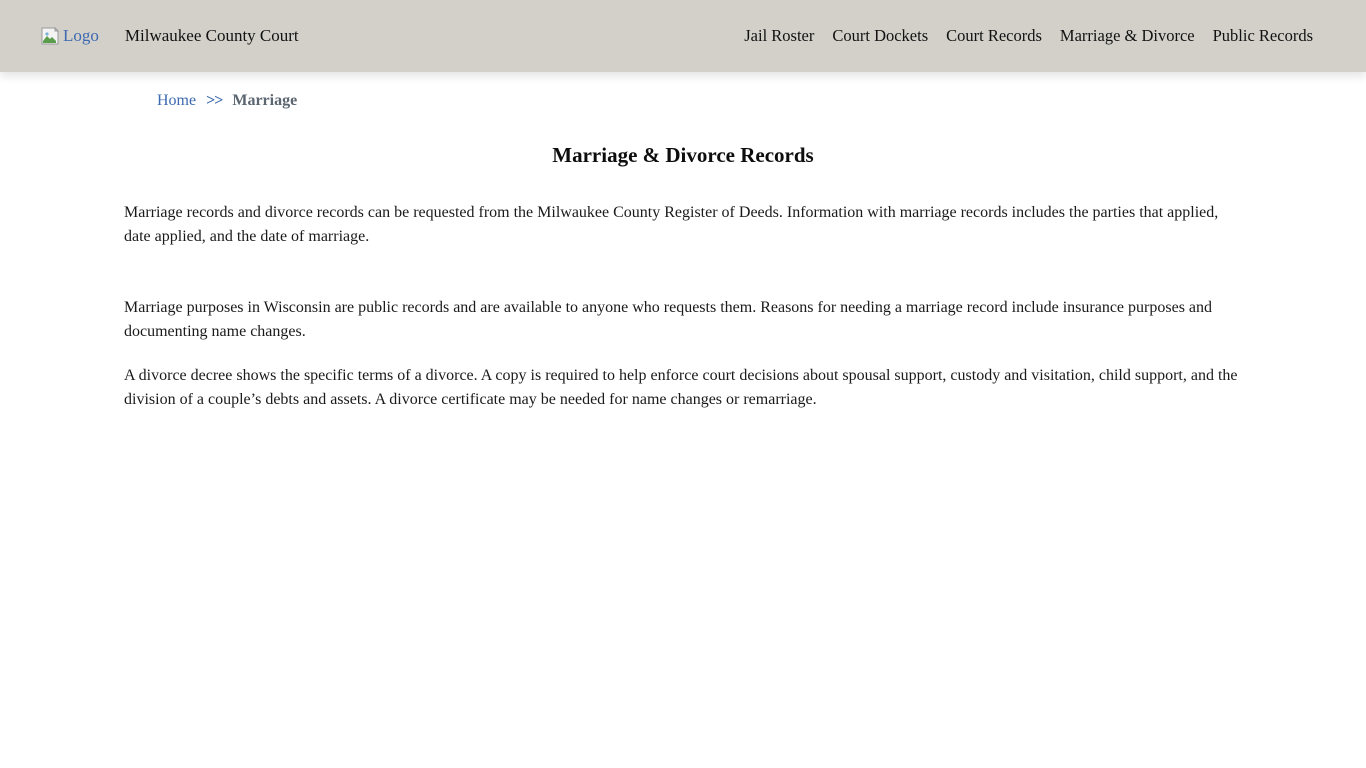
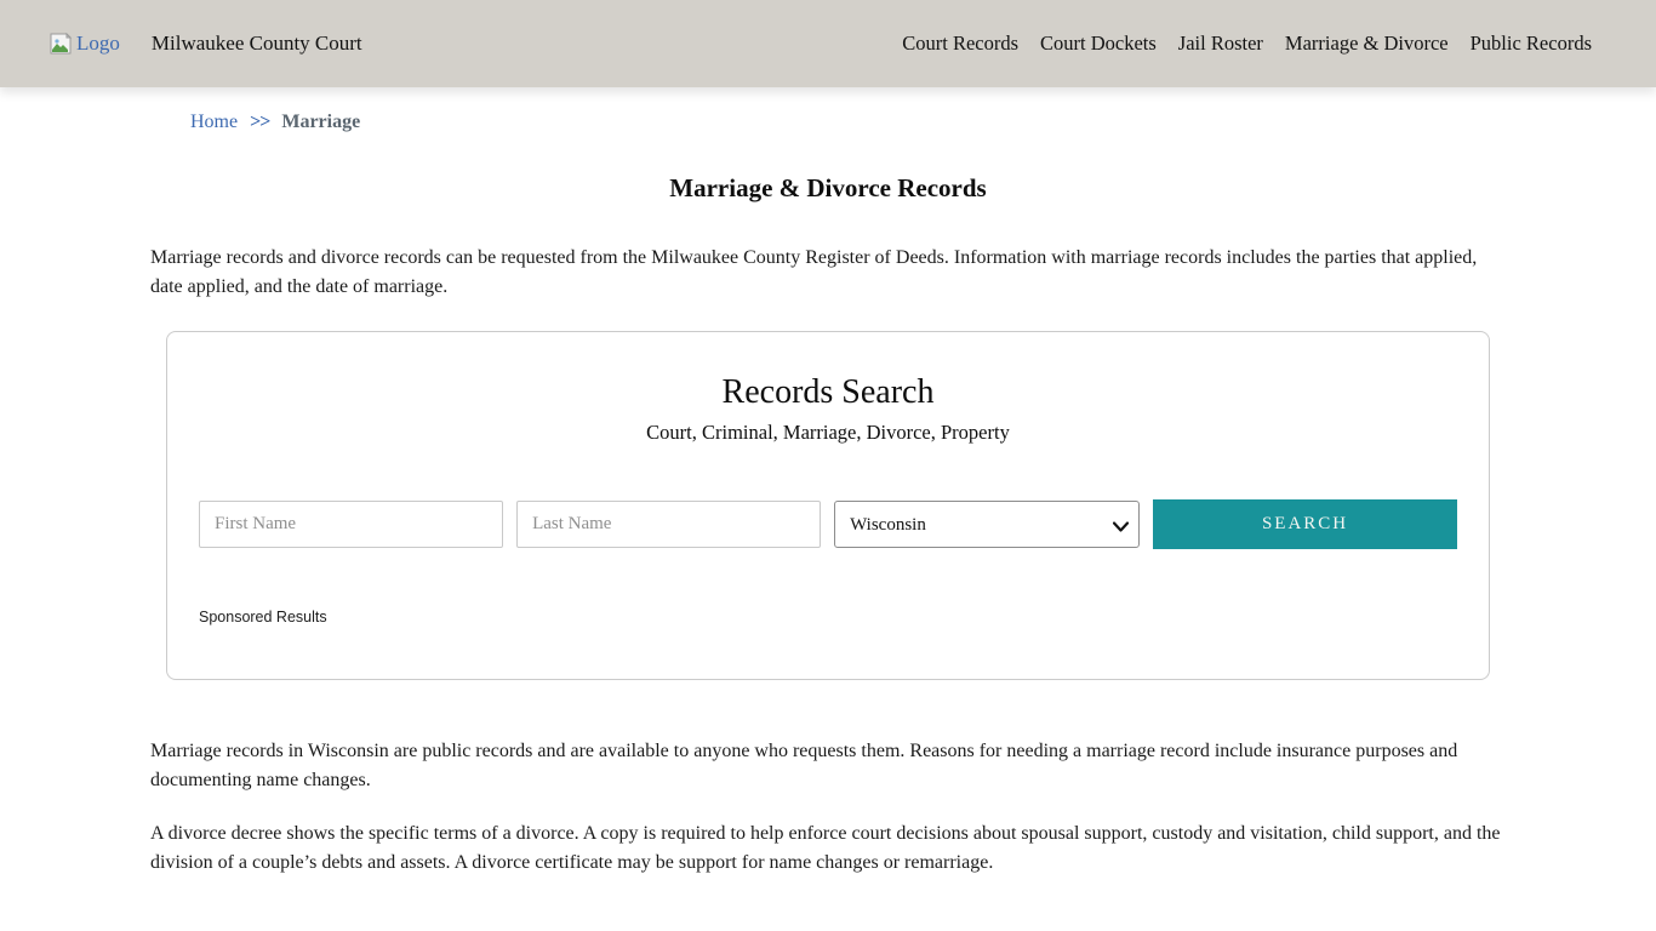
  Logo
  Milwaukee County Court
- Jail Roster
+ Court Records
  Court Dockets
- Court Records
+ Jail Roster
  Marriage & Divorce
  Public Records
  Home
  >>
  Marriage
  Marriage & Divorce Records
  Marriage records and divorce records can be requested from the Milwaukee County Register of Deeds. Information with marriage records includes the parties that applied, date applied, and the date of marriage.
+ Records Search
+ Court, Criminal, Marriage, Divorce, Property
+ First Name
+ Last Name
+ Wisconsin
+ SEARCH
+ Sponsored Results
- Marriage purposes in Wisconsin are public records and are available to anyone who requests them. Reasons for needing a marriage record include insurance purposes and documenting name changes.
+ Marriage records in Wisconsin are public records and are available to anyone who requests them. Reasons for needing a marriage record include insurance purposes and documenting name changes.
- A divorce decree shows the specific terms of a divorce. A copy is required to help enforce court decisions about spousal support, custody and visitation, child support, and the division of a couple’s debts and assets. A divorce certificate may be needed for name changes or remarriage.
+ A divorce decree shows the specific terms of a divorce. A copy is required to help enforce court decisions about spousal support, custody and visitation, child support, and the division of a couple’s debts and assets. A divorce certificate may be support for name changes or remarriage.
